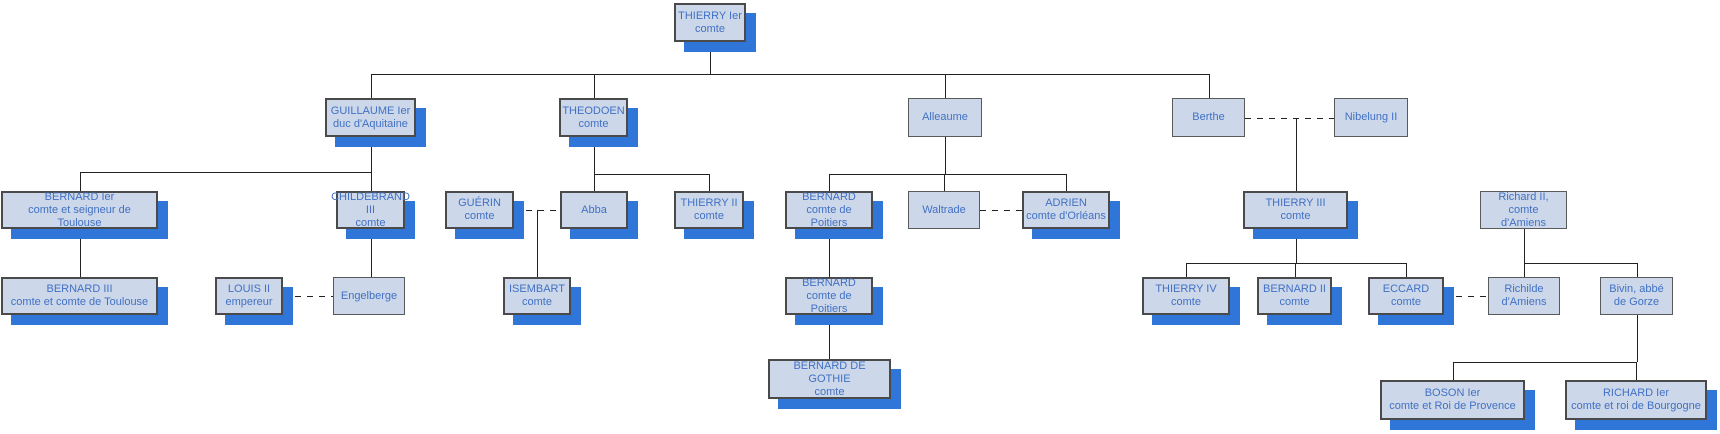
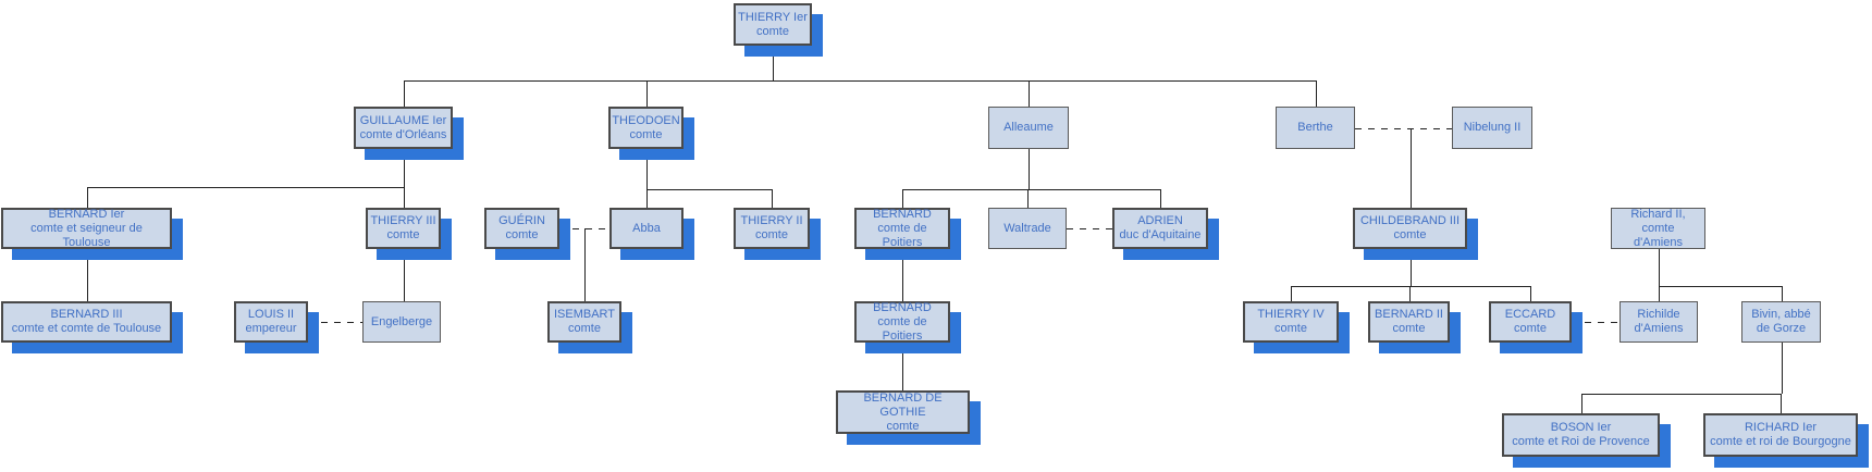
  THIERRY Ier
  comte
  GUILLAUME Ier
- duc d'Aquitaine
+ comte d'Orléans
  THEODOEN
  comte
  Alleaume
  Berthe
  Nibelung II
  BERNARD Ier
  comte et seigneur de Toulouse
- CHILDEBRAND III
+ THIERRY III
  comte
  GUÉRIN
  comte
  Abba
  THIERRY II
  comte
  BERNARD
  comte de Poitiers
  Waltrade
  ADRIEN
- comte d'Orléans
+ duc d'Aquitaine
- THIERRY III
+ CHILDEBRAND III
  comte
  Richard II, comte
  d'Amiens
  BERNARD III
  comte et comte de Toulouse
  LOUIS II
  empereur
  Engelberge
  ISEMBART
  comte
  BERNARD
  comte de Poitiers
  THIERRY IV
  comte
  BERNARD II
  comte
  ECCARD
  comte
  Richilde
  d'Amiens
  Bivin, abbé
  de Gorze
  BERNARD DE GOTHIE
  comte
  BOSON Ier
  comte et Roi de Provence
  RICHARD Ier
  comte et roi de Bourgogne
